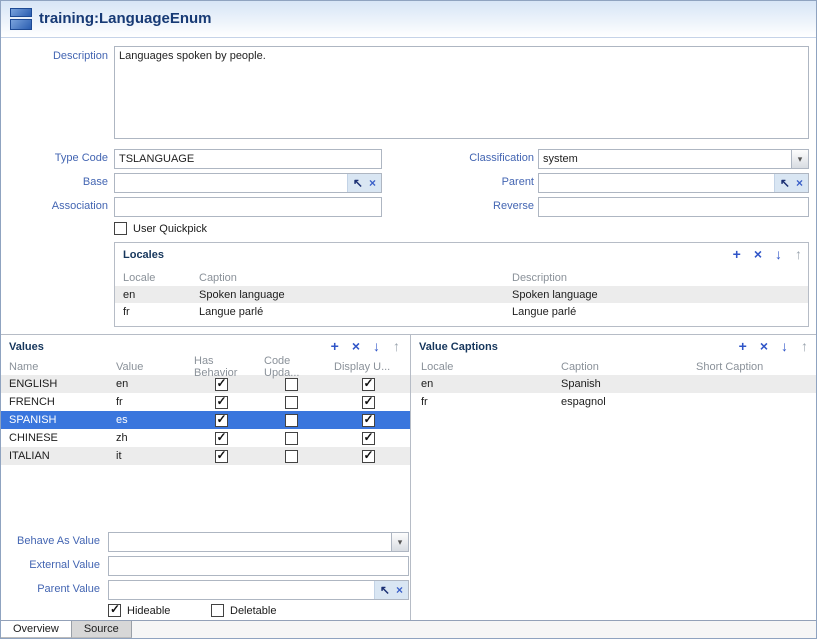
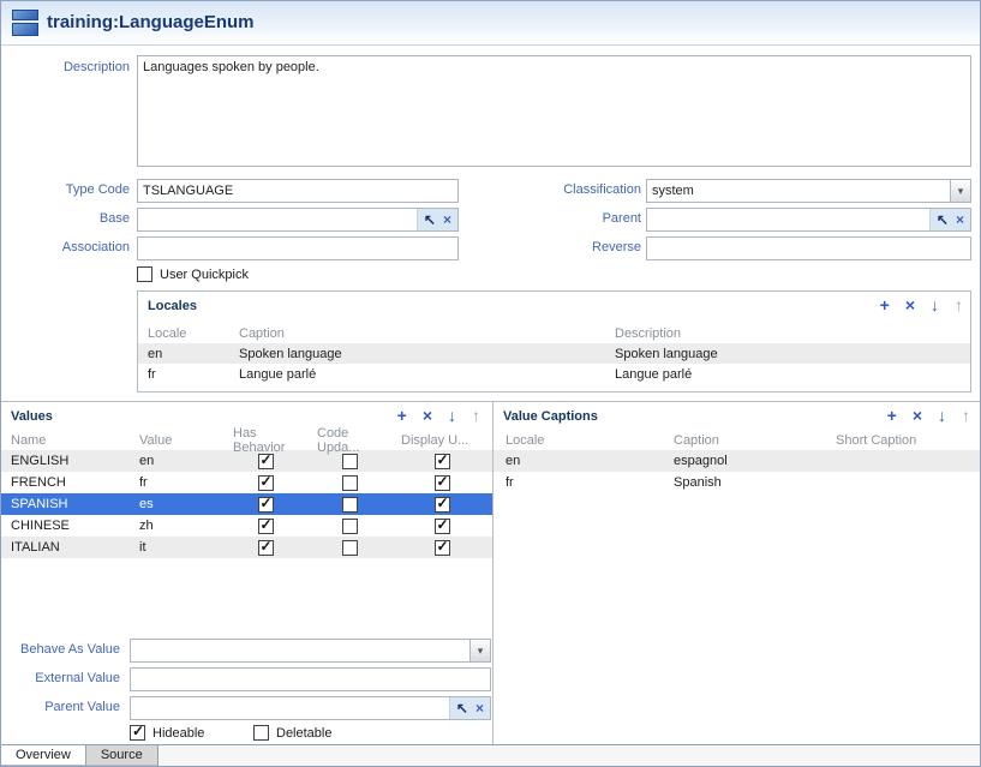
  training:LanguageEnum
  Description
  Languages spoken by people.
  Type Code
  TSLANGUAGE
  Classification
  system
  ▾
  Base
  ↖
  ×
  Parent
  ↖
  ×
  Association
  Reverse
  User Quickpick
  Locales
  +
  ×
  ↓
  ↑
  Locale
  Caption
  Description
  en
  Spoken language
  Spoken language
  fr
  Langue parlé
  Langue parlé
  Values
  +
  ×
  ↓
  ↑
  Name
  Value
  Has Behavior
  Code Upda...
  Display U...
  ENGLISH
  en
  FRENCH
  fr
  SPANISH
  es
  CHINESE
  zh
  ITALIAN
  it
  Behave As Value
  ▾
  External Value
  Parent Value
  ↖
  ×
  Hideable
  Deletable
  Value Captions
  +
  ×
  ↓
  ↑
  Locale
  Caption
  Short Caption
  en
- Spanish
+ espagnol
  fr
- espagnol
+ Spanish
  Overview
  Source
